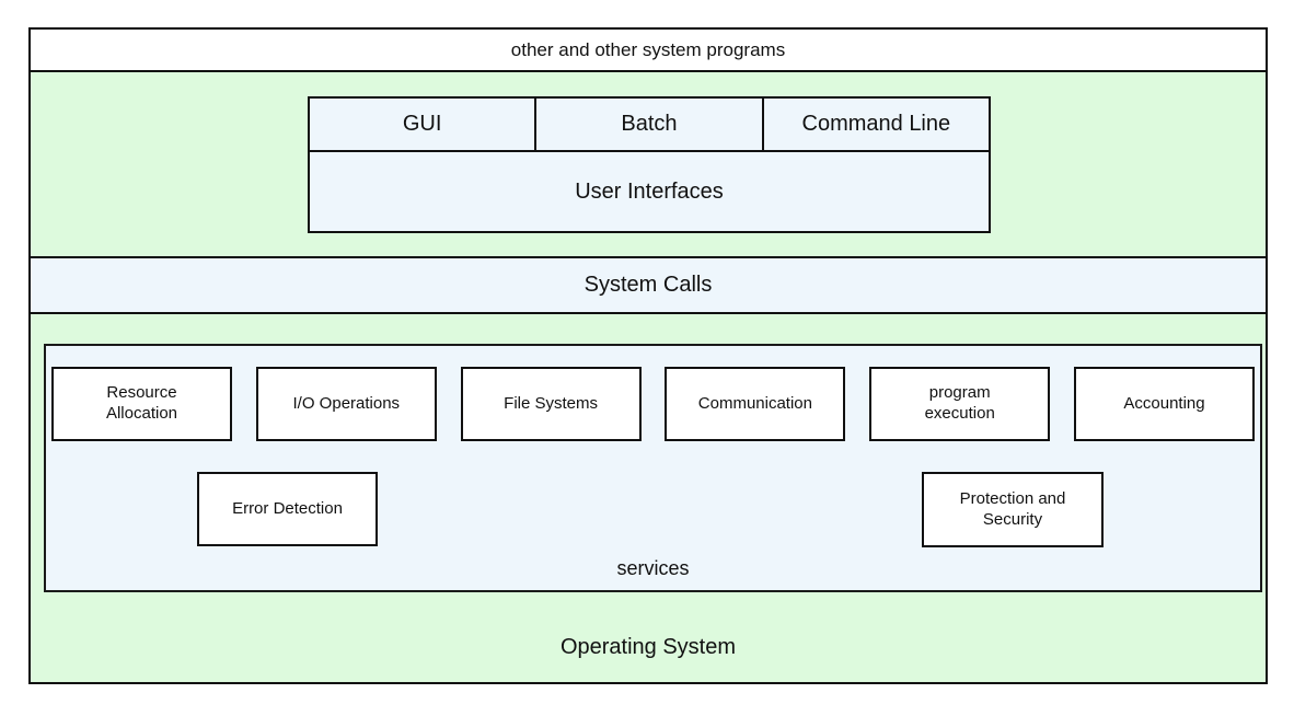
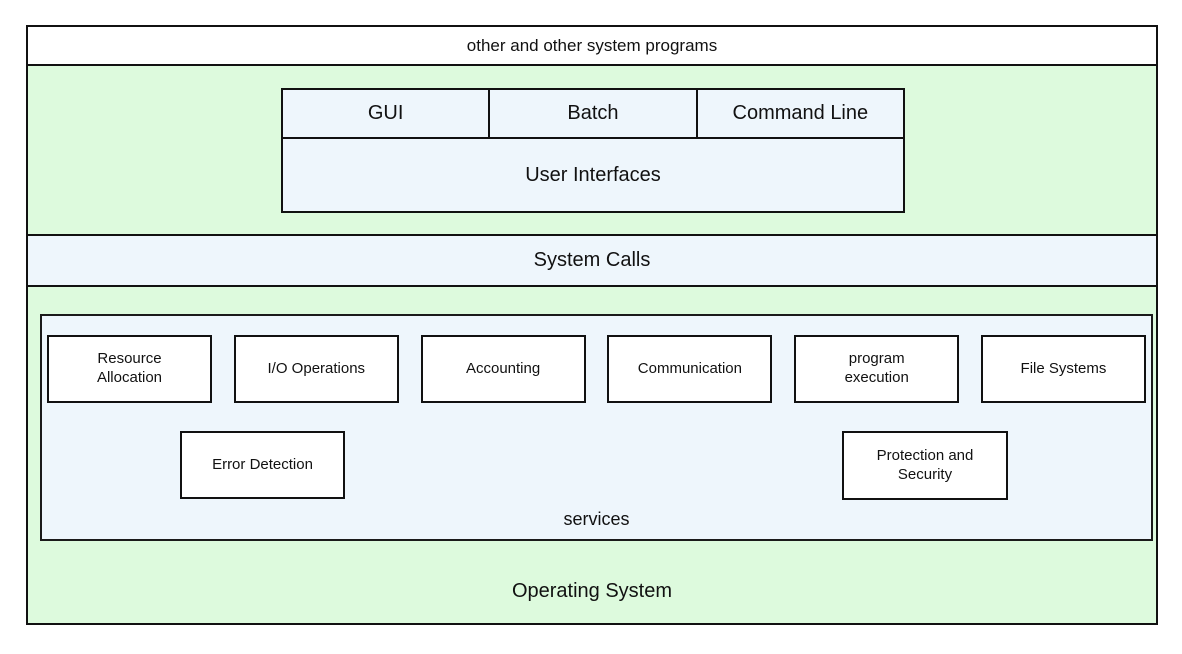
  other and other system programs
  GUI
  Batch
  Command Line
  User Interfaces
  System Calls
  Resource Allocation
  I/O Operations
- File Systems
+ Accounting
  Communication
  program execution
- Accounting
+ File Systems
  Error Detection
  Protection and Security
  services
  Operating System
